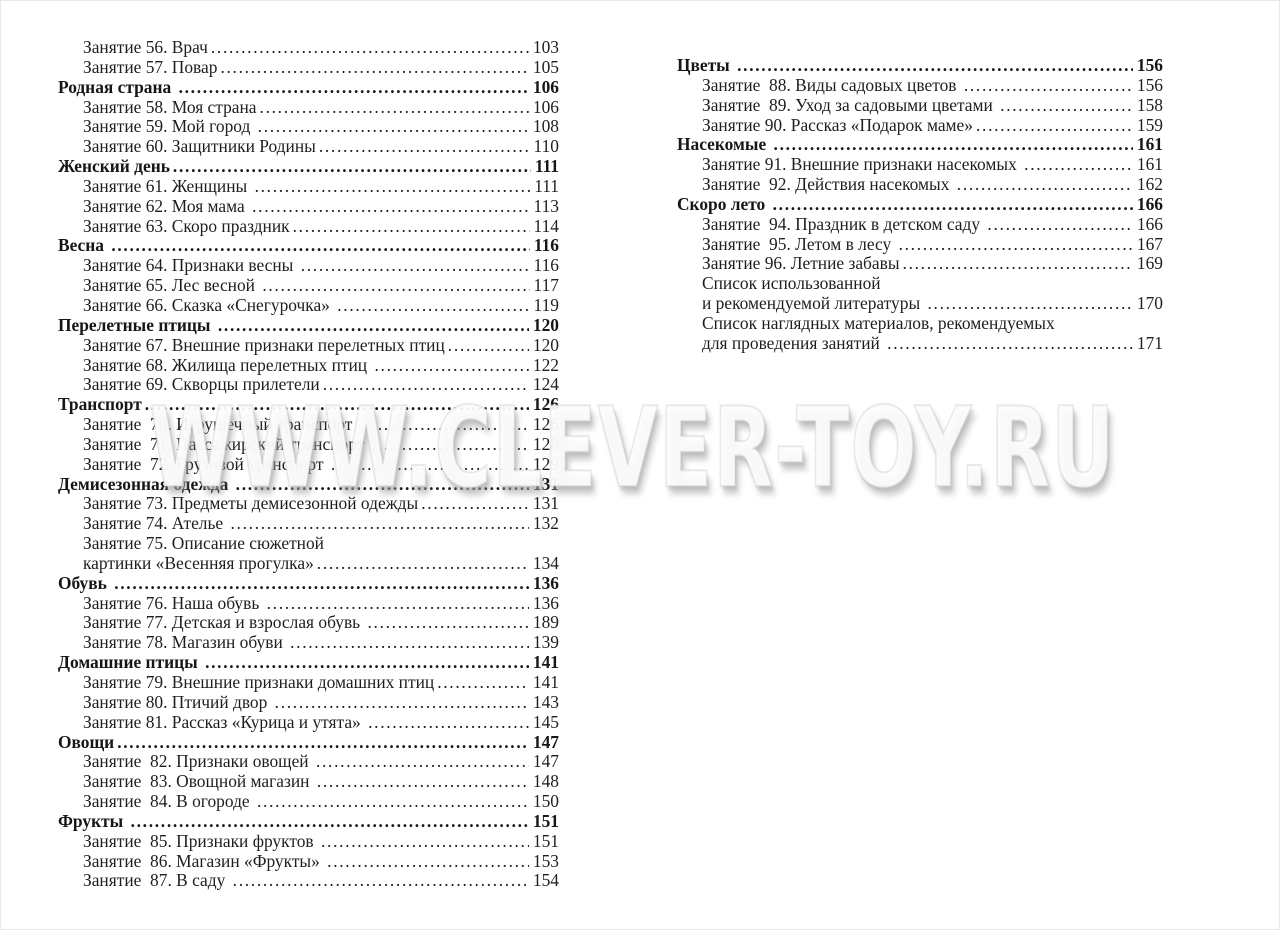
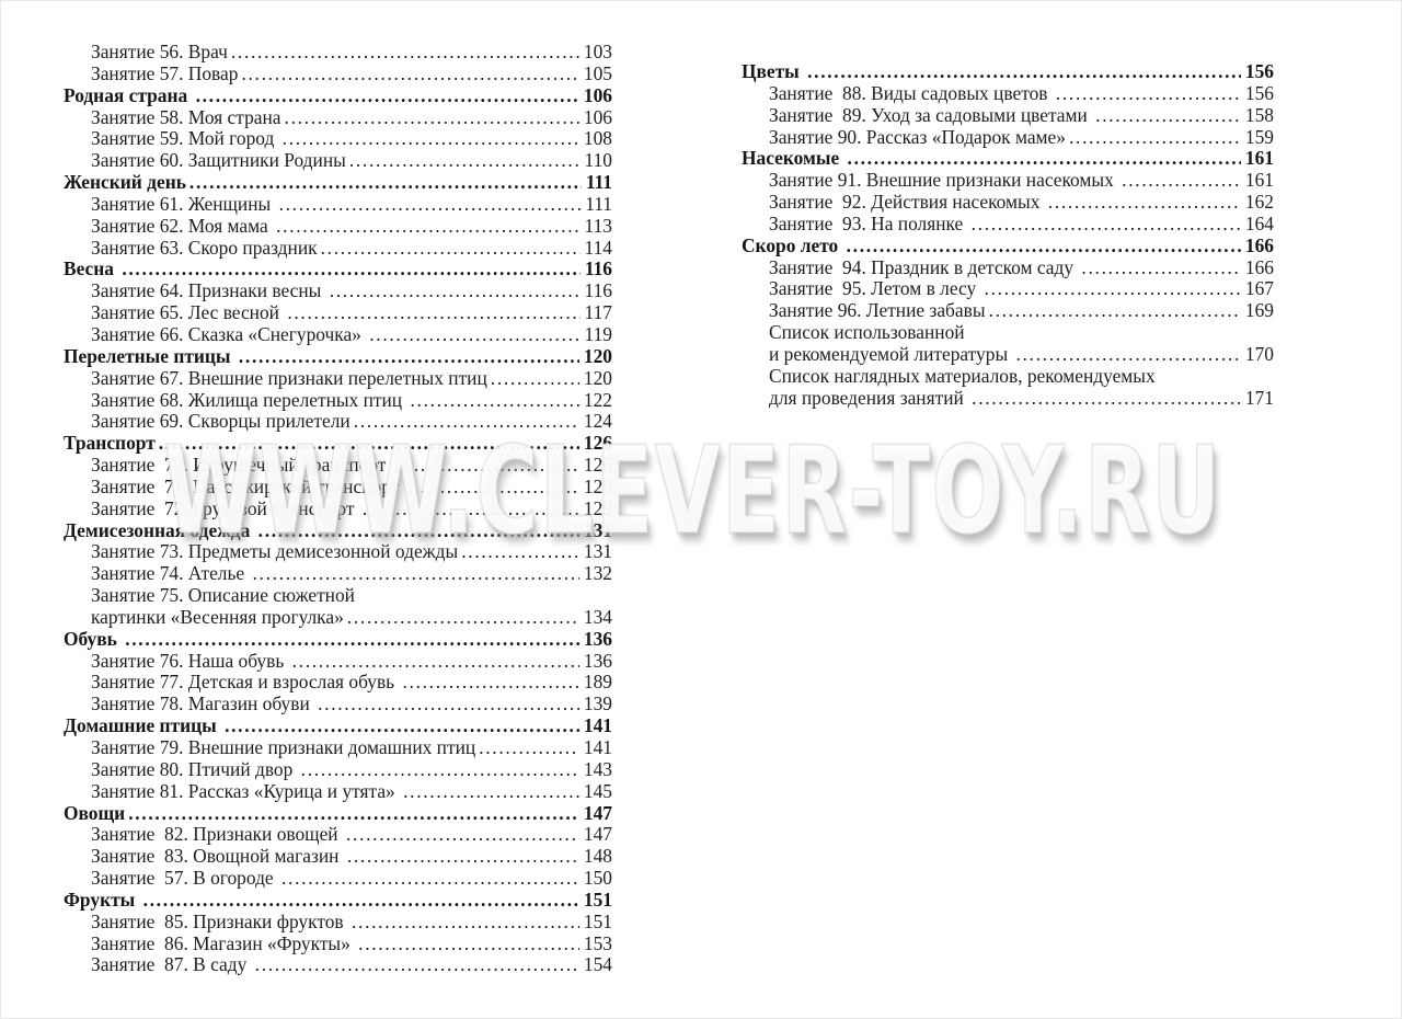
  Занятие 56. Врач
  103
  Занятие 57. Повар
  105
  Родная страна
  106
  Занятие 58. Моя страна
  106
  Занятие 59. Мой город
  108
  Занятие 60. Защитники Родины
  110
  Женский день
  111
  Занятие 61. Женщины
  111
  Занятие 62. Моя мама
  113
  Занятие 63. Скоро праздник
  114
  Весна
  116
  Занятие 64. Признаки весны
  116
  Занятие 65. Лес весной
  117
  Занятие 66. Сказка «Снегурочка»
  119
  Перелетные птицы
  120
  Занятие 67. Внешние признаки перелетных птиц
  120
  Занятие 68. Жилища перелетных птиц
  122
  Занятие 69. Скворцы прилетели
  124
  Транспорт
  126
  Занятие 70. Игрушечный транспорт
  126
  Занятие 71. Пассажирский транспорт
  128
  Занятие 72. Грузовой транспорт
  129
  Демисезонная одежда
  131
  Занятие 73. Предметы демисезонной одежды
  131
  Занятие 74. Ателье
  132
  Занятие 75. Описание сюжетной
  картинки «Весенняя прогулка»
  134
  Обувь
  136
  Занятие 76. Наша обувь
  136
  Занятие 77. Детская и взрослая обувь
  189
  Занятие 78. Магазин обуви
  139
  Домашние птицы
  141
  Занятие 79. Внешние признаки домашних птиц
  141
  Занятие 80. Птичий двор
  143
  Занятие 81. Рассказ «Курица и утята»
  145
  Овощи
  147
  Занятие 82. Признаки овощей
  147
  Занятие 83. Овощной магазин
  148
- Занятие 84. В огороде
+ Занятие 57. В огороде
  150
  Фрукты
  151
  Занятие 85. Признаки фруктов
  151
  Занятие 86. Магазин «Фрукты»
  153
  Занятие 87. В саду
  154
  Цветы
  156
  Занятие 88. Виды садовых цветов
  156
  Занятие 89. Уход за садовыми цветами
  158
  Занятие 90. Рассказ «Подарок маме»
  159
  Насекомые
  161
  Занятие 91. Внешние признаки насекомых
  161
  Занятие 92. Действия насекомых
  162
+ Занятие 93. На полянке
+ 164
  Скоро лето
  166
  Занятие 94. Праздник в детском саду
  166
  Занятие 95. Летом в лесу
  167
  Занятие 96. Летние забавы
  169
  Список использованной
  и рекомендуемой литературы
  170
  Список наглядных материалов, рекомендуемых
  для проведения занятий
  171
  WWW.CLEVER-TOY.RU
